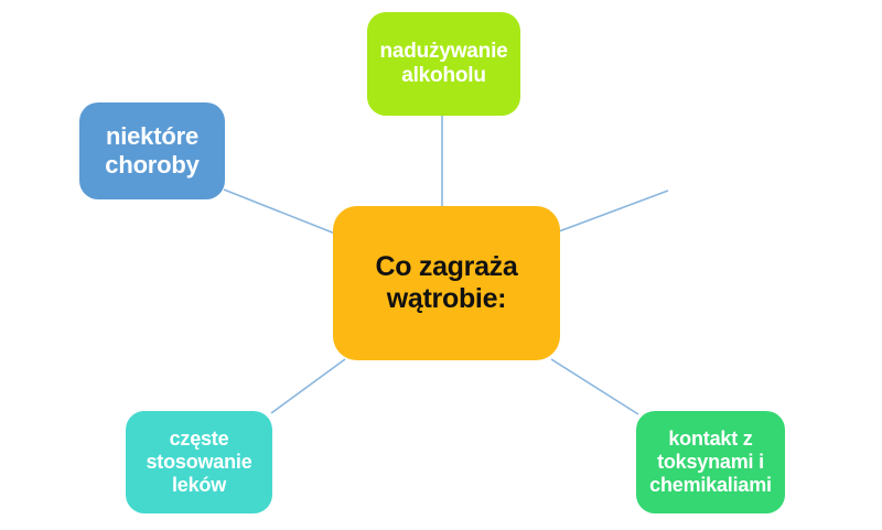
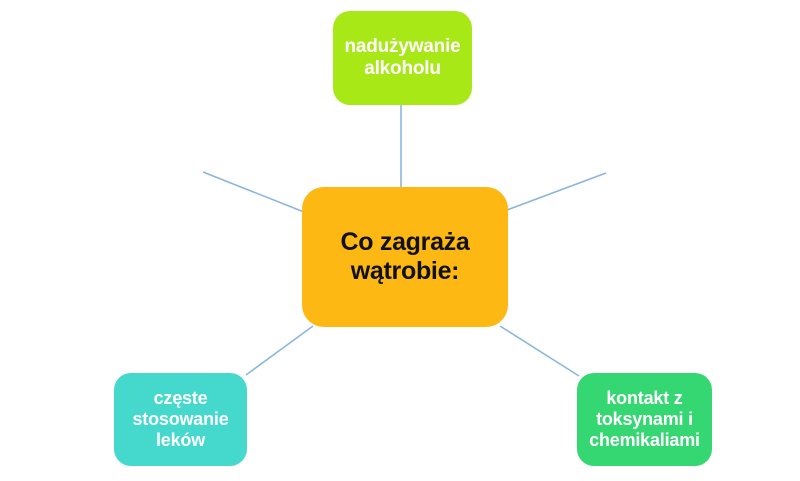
  nadużywanie
  alkoholu
- niektóre
- choroby
  Co zagraża
  wątrobie:
  częste
  stosowanie
  leków
  kontakt z
  toksynami i
  chemikaliami
